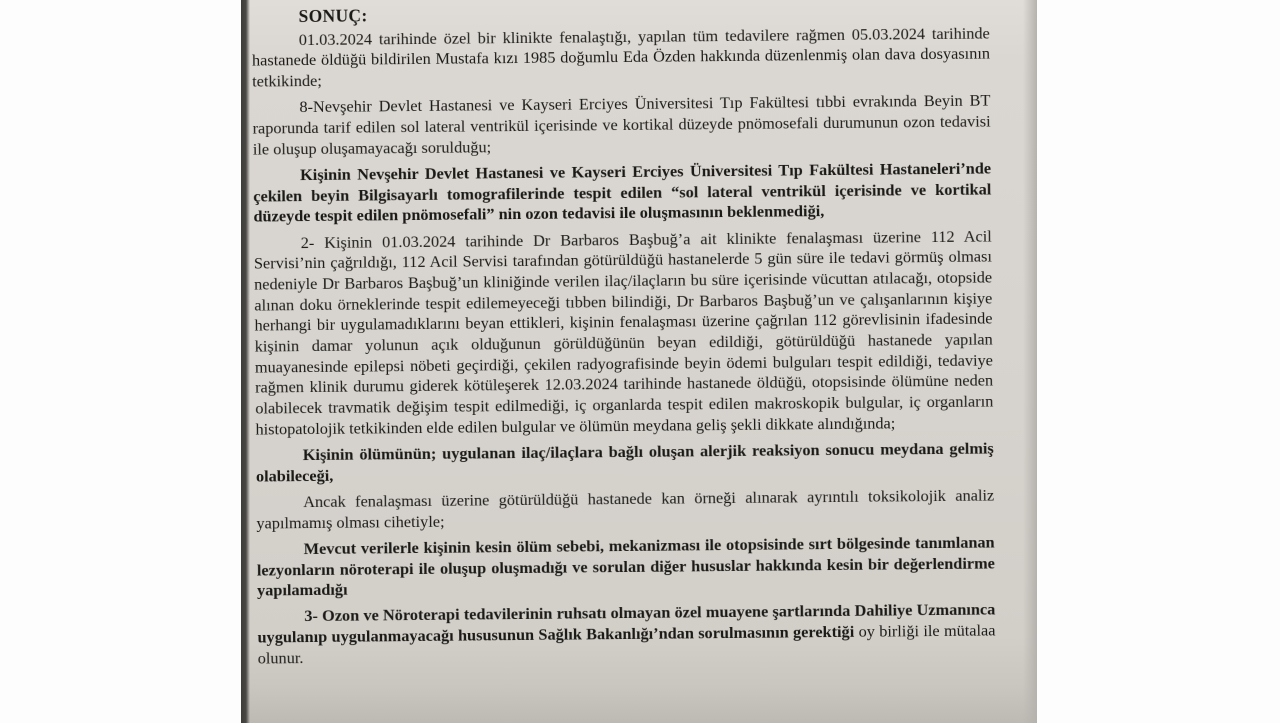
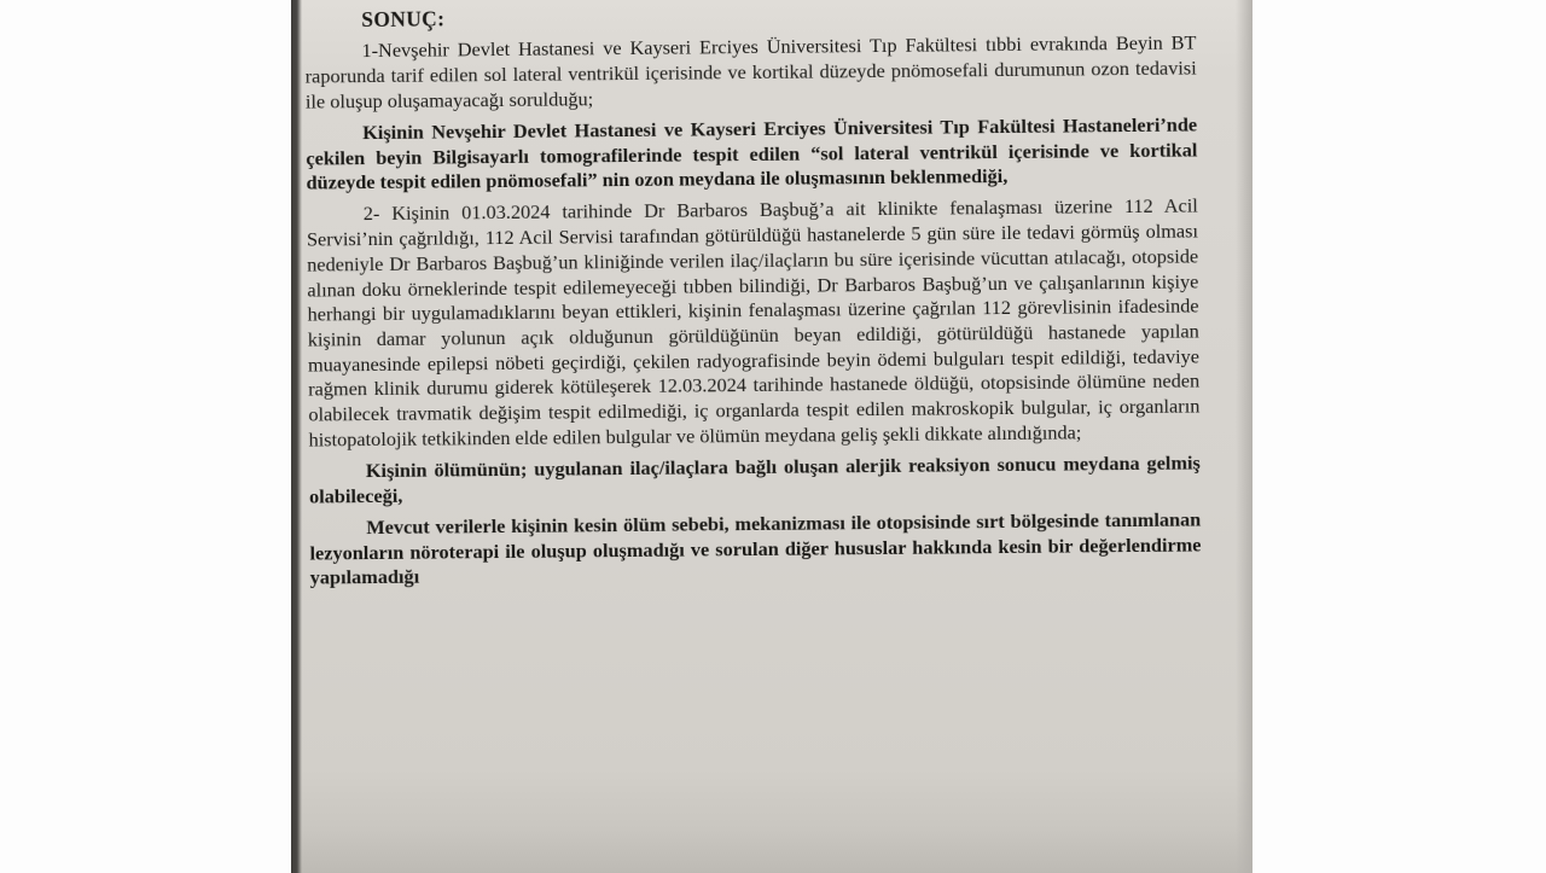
  SONUÇ:
- 01.03.2024 tarihinde özel bir klinikte fenalaştığı, yapılan tüm tedavilere rağmen 05.03.2024 tarihinde hastanede öldüğü bildirilen Mustafa kızı 1985 doğumlu Eda Özden hakkında düzenlenmiş olan dava dosyasının tetkikinde;
- 8-Nevşehir Devlet Hastanesi ve Kayseri Erciyes Üniversitesi Tıp Fakültesi tıbbi evrakında Beyin BT raporunda tarif edilen sol lateral ventrikül içerisinde ve kortikal düzeyde pnömosefali durumunun ozon tedavisi ile oluşup oluşamayacağı sorulduğu;
+ 1-Nevşehir Devlet Hastanesi ve Kayseri Erciyes Üniversitesi Tıp Fakültesi tıbbi evrakında Beyin BT raporunda tarif edilen sol lateral ventrikül içerisinde ve kortikal düzeyde pnömosefali durumunun ozon tedavisi ile oluşup oluşamayacağı sorulduğu;
- Kişinin Nevşehir Devlet Hastanesi ve Kayseri Erciyes Üniversitesi Tıp Fakültesi Hastaneleri’nde çekilen beyin Bilgisayarlı tomografilerinde tespit edilen “sol lateral ventrikül içerisinde ve kortikal düzeyde tespit edilen pnömosefali” nin ozon tedavisi ile oluşmasının beklenmediği,
+ Kişinin Nevşehir Devlet Hastanesi ve Kayseri Erciyes Üniversitesi Tıp Fakültesi Hastaneleri’nde çekilen beyin Bilgisayarlı tomografilerinde tespit edilen “sol lateral ventrikül içerisinde ve kortikal düzeyde tespit edilen pnömosefali” nin ozon meydana ile oluşmasının beklenmediği,
  2- Kişinin 01.03.2024 tarihinde Dr Barbaros Başbuğ’a ait klinikte fenalaşması üzerine 112 Acil Servisi’nin çağrıldığı, 112 Acil Servisi tarafından götürüldüğü hastanelerde 5 gün süre ile tedavi görmüş olması nedeniyle Dr Barbaros Başbuğ’un kliniğinde verilen ilaç/ilaçların bu süre içerisinde vücuttan atılacağı, otopside alınan doku örneklerinde tespit edilemeyeceği tıbben bilindiği, Dr Barbaros Başbuğ’un ve çalışanlarının kişiye herhangi bir uygulamadıklarını beyan ettikleri, kişinin fenalaşması üzerine çağrılan 112 görevlisinin ifadesinde kişinin damar yolunun açık olduğunun görüldüğünün beyan edildiği, götürüldüğü hastanede yapılan muayanesinde epilepsi nöbeti geçirdiği, çekilen radyografisinde beyin ödemi bulguları tespit edildiği, tedaviye rağmen klinik durumu giderek kötüleşerek 12.03.2024 tarihinde hastanede öldüğü, otopsisinde ölümüne neden olabilecek travmatik değişim tespit edilmediği, iç organlarda tespit edilen makroskopik bulgular, iç organların histopatolojik tetkikinden elde edilen bulgular ve ölümün meydana geliş şekli dikkate alındığında;
  Kişinin ölümünün; uygulanan ilaç/ilaçlara bağlı oluşan alerjik reaksiyon sonucu meydana gelmiş olabileceği,
- Ancak fenalaşması üzerine götürüldüğü hastanede kan örneği alınarak ayrıntılı toksikolojik analiz yapılmamış olması cihetiyle;
  Mevcut verilerle kişinin kesin ölüm sebebi, mekanizması ile otopsisinde sırt bölgesinde tanımlanan lezyonların nöroterapi ile oluşup oluşmadığı ve sorulan diğer hususlar hakkında kesin bir değerlendirme yapılamadığı
- 3- Ozon ve Nöroterapi tedavilerinin ruhsatı olmayan özel muayene şartlarında Dahiliye Uzmanınca uygulanıp uygulanmayacağı hususunun Sağlık Bakanlığı’ndan sorulmasının gerektiği oy birliği ile mütalaa olunur.
